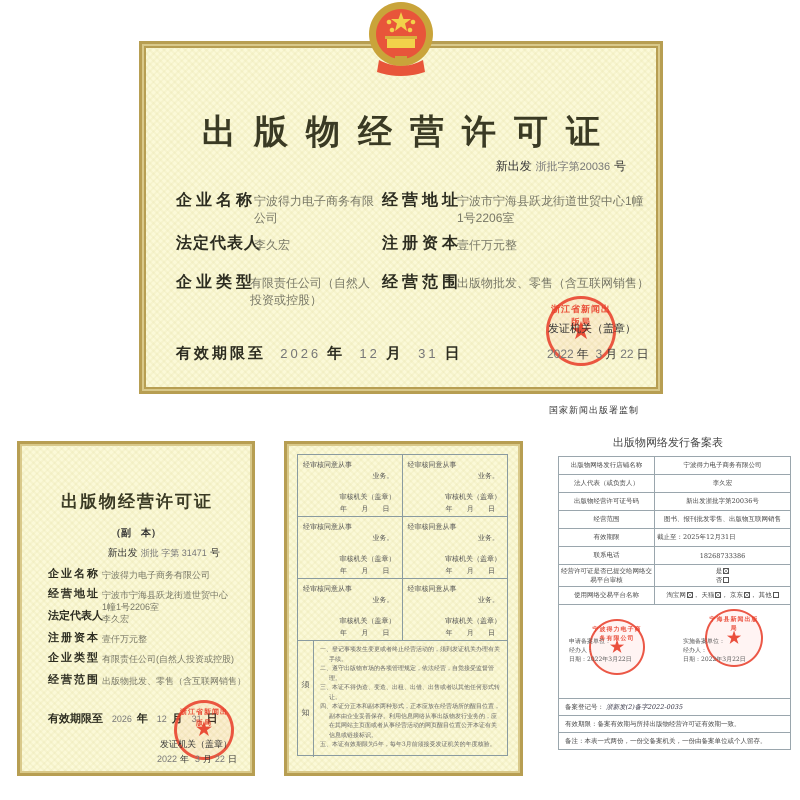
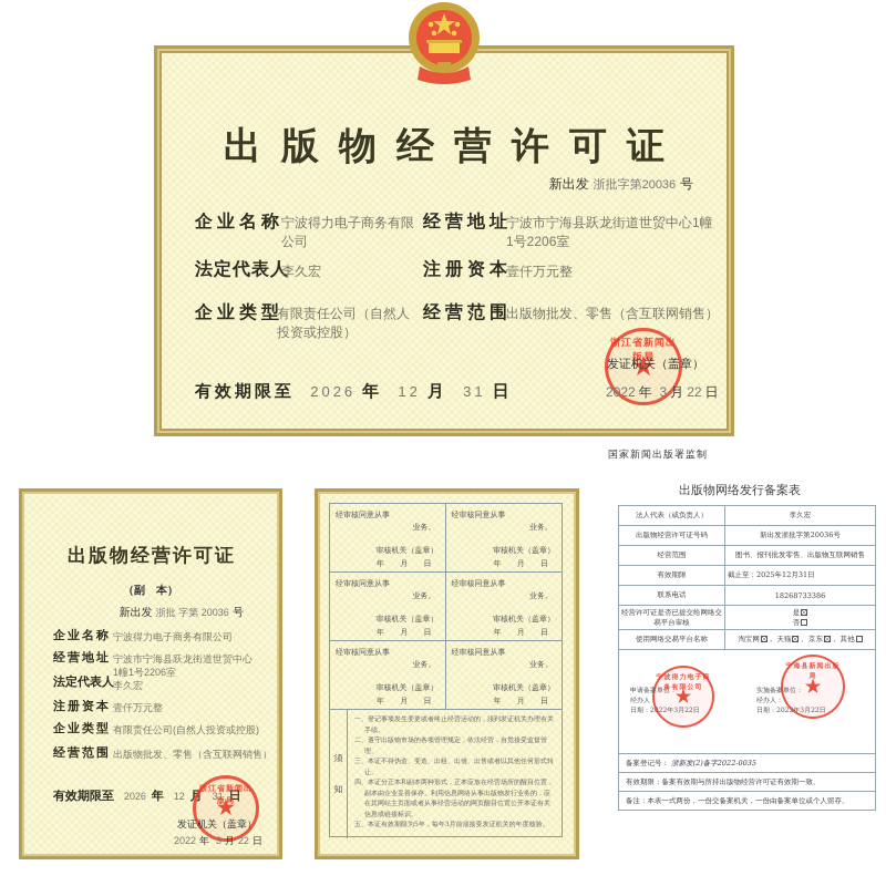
  出版物经营许可证
  新出发 浙批字第20036 号
  企业名称
  宁波得力电子商务有限公司
  经营地址
  宁波市宁海县跃龙街道世贸中心1幢1号2206室
  法定代表人
  李久宏
  注册资本
  壹仟万元整
  企业类型
  有限责任公司（自然人投资或控股）
  经营范围
  出版物批发、零售（含互联网销售）
  有效期限至 2026 年 12 月 31 日
  浙江省新闻出版局
  ★
  发证机关（盖章）
  2022 年 3 月 22 日
  国家新闻出版署监制
  出版物经营许可证
  （副 本）
- 新出发 浙批 字第 31471 号
+ 新出发 浙批 字第 20036 号
  企业名称
  宁波得力电子商务有限公司
  经营地址
  宁波市宁海县跃龙街道世贸中心1幢1号2206室
  法定代表人
  李久宏
  注册资本
  壹仟万元整
  企业类型
  有限责任公司(自然人投资或控股)
  经营范围
  出版物批发、零售（含互联网销售）
  有效期限至 2026 年 12 月 31 日
  浙江省新闻出版局
  ★
  发证机关（盖章）
  2022 年 3 月 22 日
  经审核同意从事
  业务。
  审核机关（盖章）
  年 月 日
  经审核同意从事
  业务。
  审核机关（盖章）
  年 月 日
  经审核同意从事
  业务。
  审核机关（盖章）
  年 月 日
  经审核同意从事
  业务。
  审核机关（盖章）
  年 月 日
  经审核同意从事
  业务。
  审核机关（盖章）
  年 月 日
  经审核同意从事
  业务。
  审核机关（盖章）
  年 月 日
  须
  知
  出版物网络发行备案表
- 出版物网络发行店铺名称	宁波得力电子商务有限公司
  法人代表（或负责人）	李久宏
  出版物经营许可证号码	新出发浙批字第20036号
  经营范围	图书、报刊批发零售、出版物互联网销售
  有效期限	截止至：2025年12月31日
  联系电话	18268733386
  经营许可证是否已提交给网络交易平台审核	是 否
  使用网络交易平台名称	淘宝网 ， 天猫 ， 京东 ， 其他
  备案登记号： 浙新发(2)备字2022-0035
  有效期限：备案有效期与所持出版物经营许可证有效期一致。
  备注：本表一式两份，一份交备案机关，一份由备案单位或个人留存。
